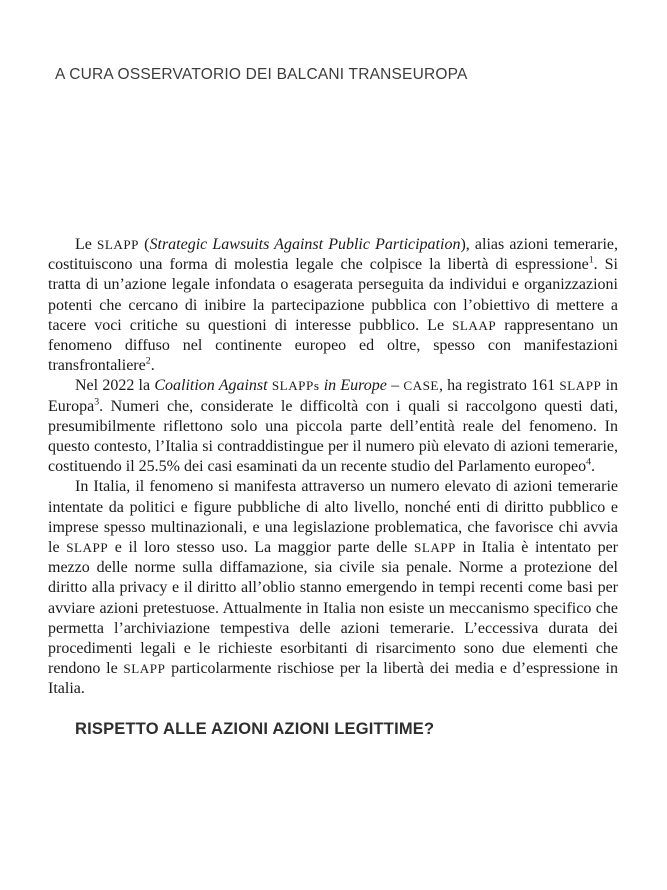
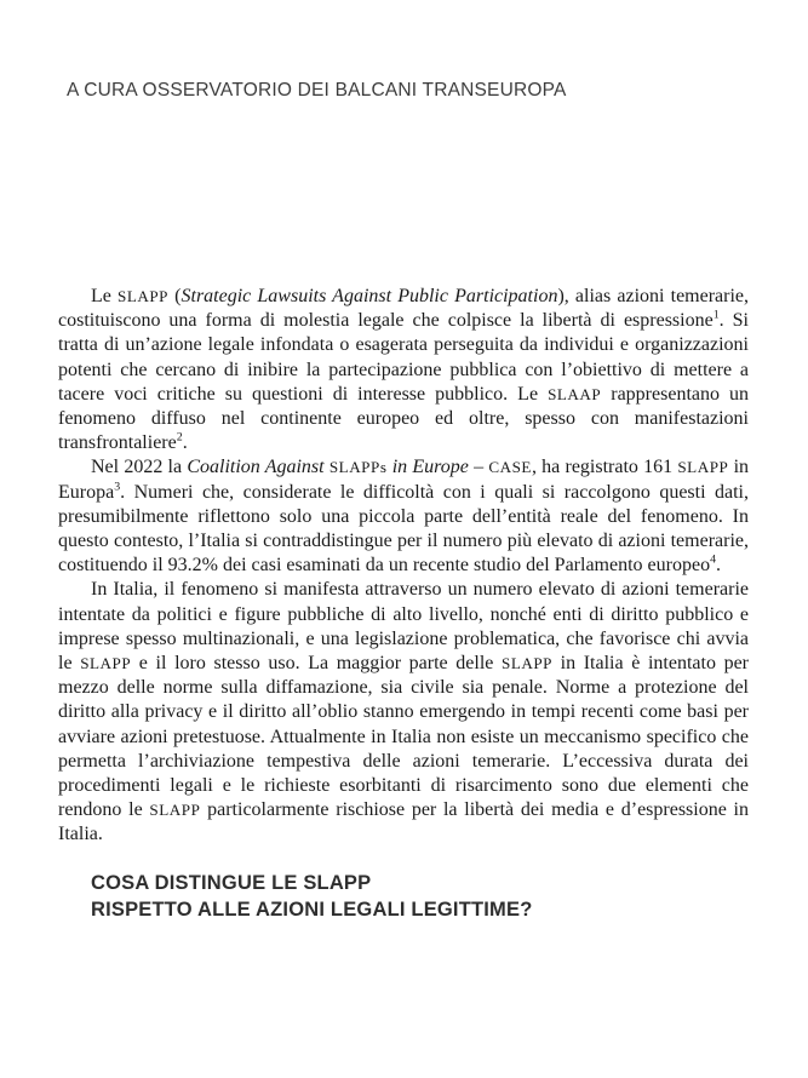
  A CURA OSSERVATORIO DEI BALCANI TRANSEUROPA
  Le SLAPP (Strategic Lawsuits Against Public Participation), alias azioni temerarie, costituiscono una forma di molestia legale che colpisce la libertà di espressione1. Si tratta di un’azione legale infondata o esagerata perseguita da individui e organizzazioni potenti che cercano di inibire la partecipazione pubblica con l’obiettivo di mettere a tacere voci critiche su questioni di interesse pubblico. Le SLAAP rappresentano un fenomeno diffuso nel continente europeo ed oltre, spesso con manifestazioni transfrontaliere2.
- Nel 2022 la Coalition Against SLAPPs in Europe – CASE, ha registrato 161 SLAPP in Europa3. Numeri che, considerate le difficoltà con i quali si raccolgono questi dati, presumibilmente riflettono solo una piccola parte dell’entità reale del fenomeno. In questo contesto, l’Italia si contraddistingue per il numero più elevato di azioni temerarie, costituendo il 25.5% dei casi esaminati da un recente studio del Parlamento europeo4.
+ Nel 2022 la Coalition Against SLAPPs in Europe – CASE, ha registrato 161 SLAPP in Europa3. Numeri che, considerate le difficoltà con i quali si raccolgono questi dati, presumibilmente riflettono solo una piccola parte dell’entità reale del fenomeno. In questo contesto, l’Italia si contraddistingue per il numero più elevato di azioni temerarie, costituendo il 93.2% dei casi esaminati da un recente studio del Parlamento europeo4.
  In Italia, il fenomeno si manifesta attraverso un numero elevato di azioni temerarie intentate da politici e figure pubbliche di alto livello, nonché enti di diritto pubblico e imprese spesso multinazionali, e una legislazione problematica, che favorisce chi avvia le SLAPP e il loro stesso uso. La maggior parte delle SLAPP in Italia è intentato per mezzo delle norme sulla diffamazione, sia civile sia penale. Norme a protezione del diritto alla privacy e il diritto all’oblio stanno emergendo in tempi recenti come basi per avviare azioni pretestuose. Attualmente in Italia non esiste un meccanismo specifico che permetta l’archiviazione tempestiva delle azioni temerarie. L’eccessiva durata dei procedimenti legali e le richieste esorbitanti di risarcimento sono due elementi che rendono le SLAPP particolarmente rischiose per la libertà dei media e d’espressione in Italia.
+ COSA DISTINGUE LE SLAPP
- RISPETTO ALLE AZIONI AZIONI LEGITTIME?
+ RISPETTO ALLE AZIONI LEGALI LEGITTIME?
